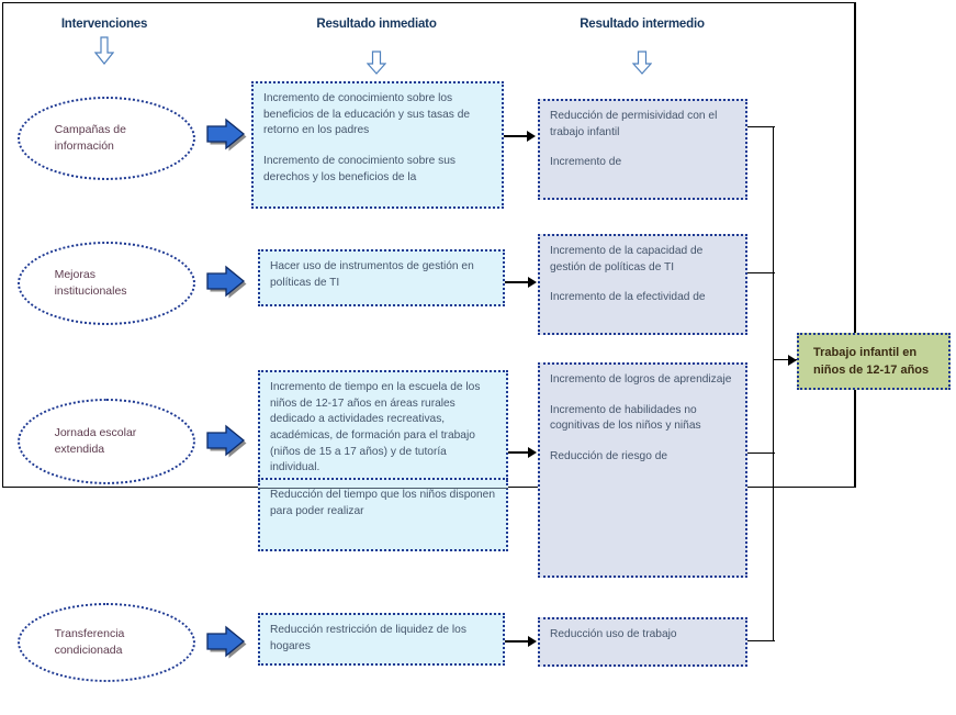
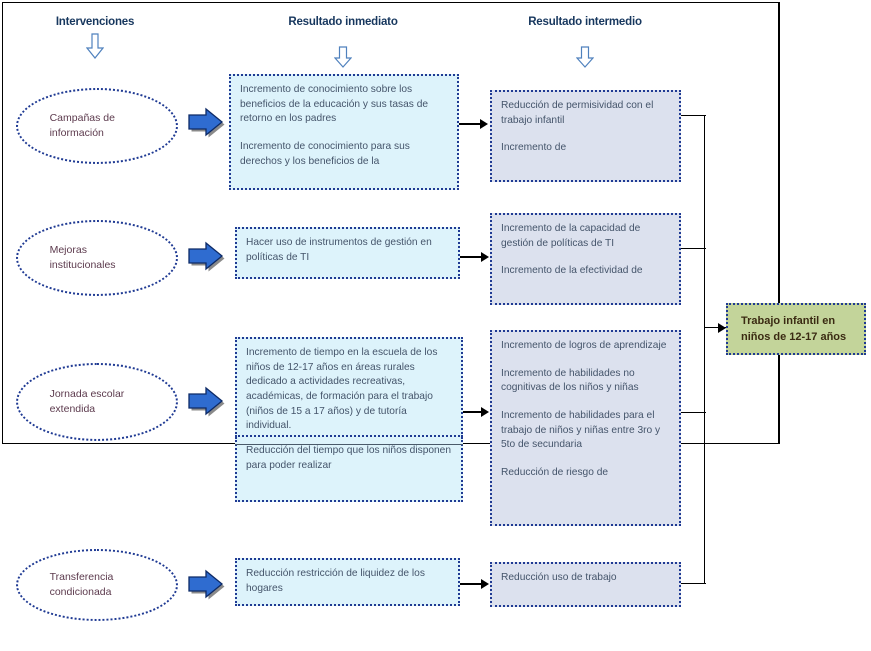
  Intervenciones
  Resultado inmediato
  Resultado intermedio
  Campañas de
  información
  Incremento de conocimiento sobre los beneficios de la educación y sus tasas de retorno en los padres
- Incremento de conocimiento sobre sus derechos y los beneficios de la
+ Incremento de conocimiento para sus derechos y los beneficios de la
  Reducción de permisividad con el trabajo infantil
  Incremento de
  Mejoras
  institucionales
  Hacer uso de instrumentos de gestión en políticas de TI
  Incremento de la capacidad de gestión de políticas de TI
  Incremento de la efectividad de
  Jornada escolar
  extendida
  Incremento de tiempo en la escuela de los niños de 12-17 años en áreas rurales dedicado a actividades recreativas, académicas, de formación para el trabajo (niños de 15 a 17 años) y de tutoría individual.
  Reducción del tiempo que los niños disponen para poder realizar
  Incremento de logros de aprendizaje
  Incremento de habilidades no cognitivas de los niños y niñas
+ Incremento de habilidades para el trabajo de niños y niñas entre 3ro y 5to de secundaria
  Reducción de riesgo de
  Transferencia
  condicionada
  Reducción restricción de liquidez de los hogares
  Reducción uso de trabajo
  Trabajo infantil en
  niños de 12-17 años
